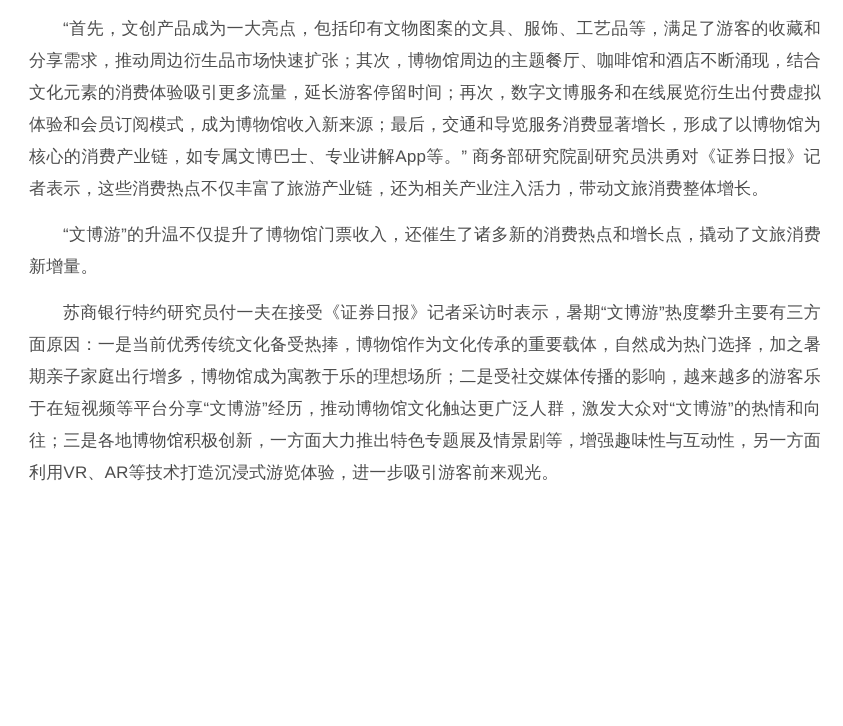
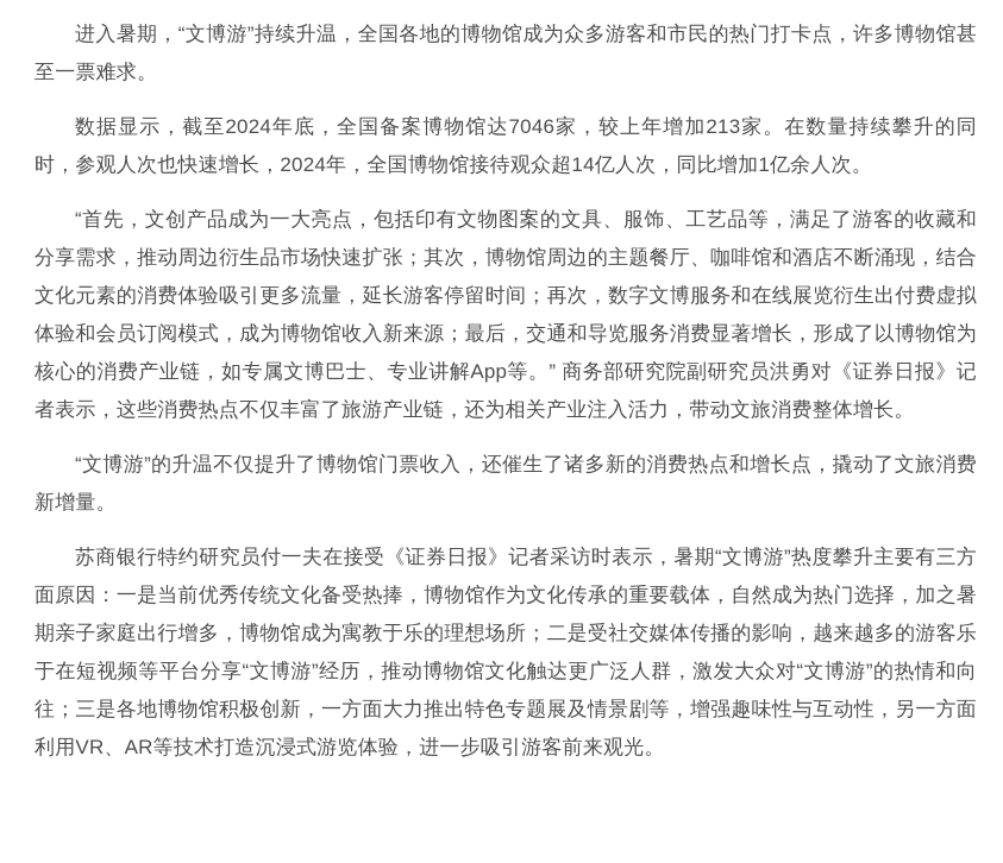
+ 进入暑期，“文博游”持续升温，全国各地的博物馆成为众多游客和市民的热门打卡点，许多博物馆甚至一票难求。
+ 数据显示，截至2024年底，全国备案博物馆达7046家，较上年增加213家。在数量持续攀升的同时，参观人次也快速增长，2024年，全国博物馆接待观众超14亿人次，同比增加1亿余人次。
  “首先，文创产品成为一大亮点，包括印有文物图案的文具、服饰、工艺品等，满足了游客的收藏和分享需求，推动周边衍生品市场快速扩张；其次，博物馆周边的主题餐厅、咖啡馆和酒店不断涌现，结合文化元素的消费体验吸引更多流量，延长游客停留时间；再次，数字文博服务和在线展览衍生出付费虚拟体验和会员订阅模式，成为博物馆收入新来源；最后，交通和导览服务消费显著增长，形成了以博物馆为核心的消费产业链，如专属文博巴士、专业讲解App等。” 商务部研究院副研究员洪勇对《证券日报》记者表示，这些消费热点不仅丰富了旅游产业链，还为相关产业注入活力，带动文旅消费整体增长。
  “文博游”的升温不仅提升了博物馆门票收入，还催生了诸多新的消费热点和增长点，撬动了文旅消费新增量。
  苏商银行特约研究员付一夫在接受《证券日报》记者采访时表示，暑期“文博游”热度攀升主要有三方面原因：一是当前优秀传统文化备受热捧，博物馆作为文化传承的重要载体，自然成为热门选择，加之暑期亲子家庭出行增多，博物馆成为寓教于乐的理想场所；二是受社交媒体传播的影响，越来越多的游客乐于在短视频等平台分享“文博游”经历，推动博物馆文化触达更广泛人群，激发大众对“文博游”的热情和向往；三是各地博物馆积极创新，一方面大力推出特色专题展及情景剧等，增强趣味性与互动性，另一方面利用VR、AR等技术打造沉浸式游览体验，进一步吸引游客前来观光。
